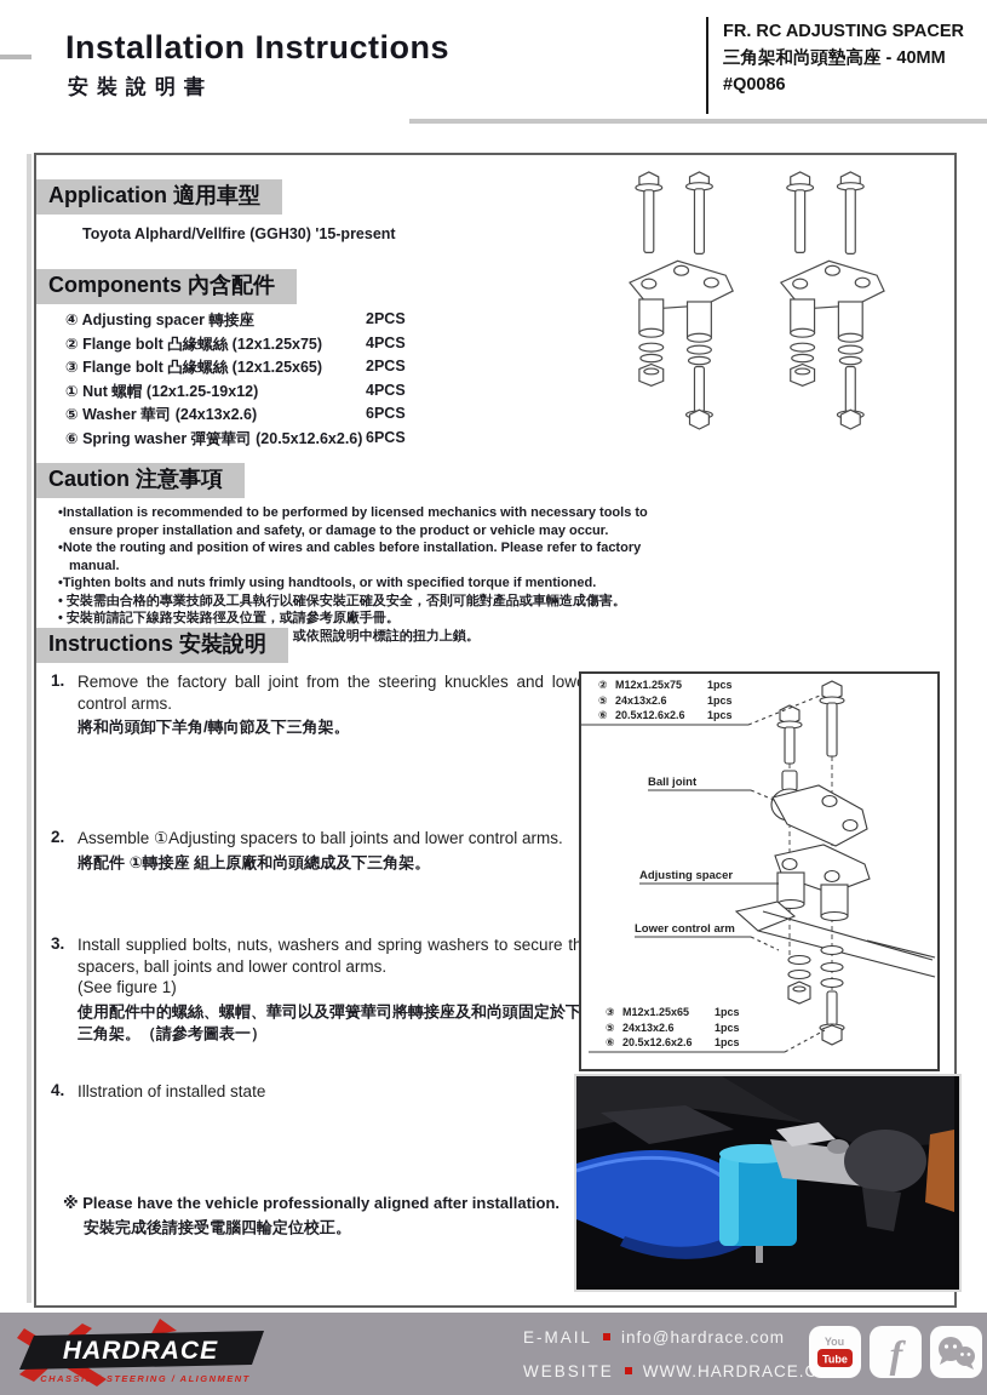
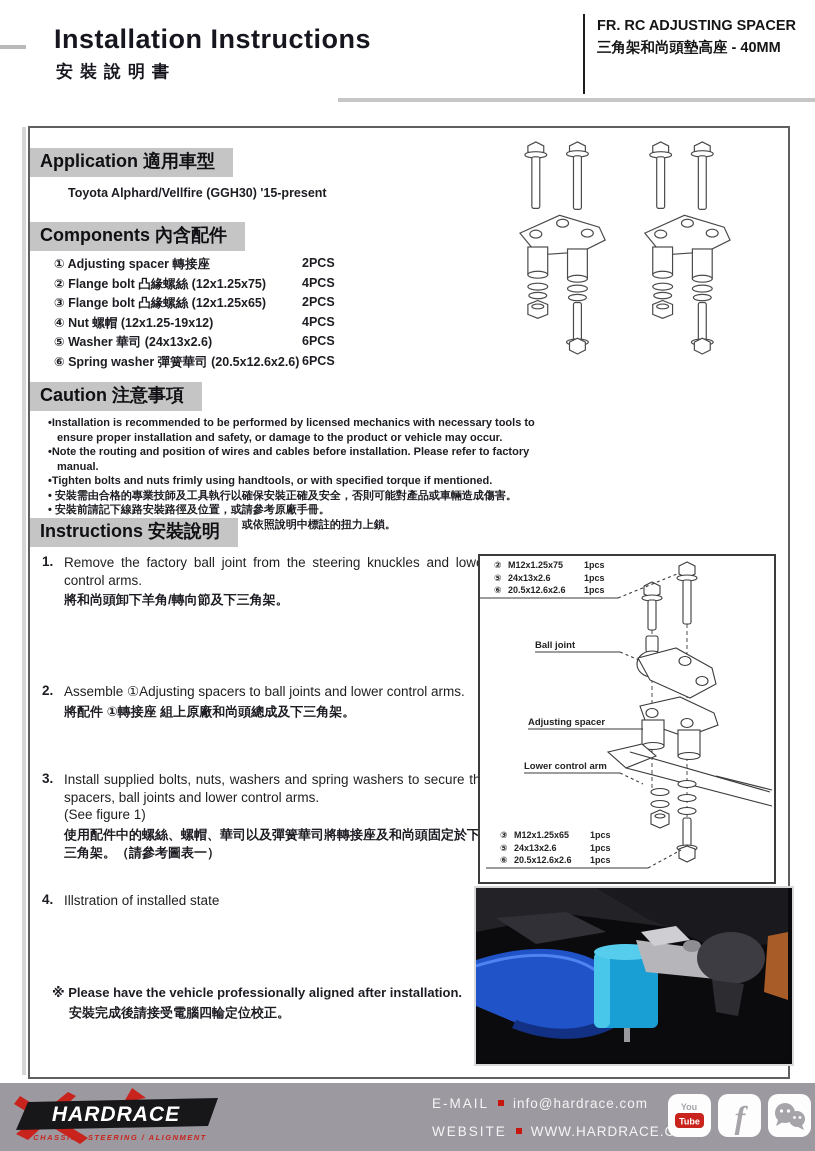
  Installation Instructions
  安裝說明書
  FR. RC ADJUSTING SPACER
  三角架和尚頭墊高座 - 40MM
- #Q0086
  Application 適用車型
  Toyota Alphard/Vellfire (GGH30) '15-present
  Components 內含配件
- ④ Adjusting spacer 轉接座
+ ① Adjusting spacer 轉接座
  2PCS
  ② Flange bolt 凸緣螺絲 (12x1.25x75)
  4PCS
  ③ Flange bolt 凸緣螺絲 (12x1.25x65)
  2PCS
- ① Nut 螺帽 (12x1.25-19x12)
+ ④ Nut 螺帽 (12x1.25-19x12)
  4PCS
  ⑤ Washer 華司 (24x13x2.6)
  6PCS
  ⑥ Spring washer 彈簧華司 (20.5x12.6x2.6)
  6PCS
  Caution 注意事項
  •Installation is recommended to be performed by licensed mechanics with necessary tools to ensure proper installation and safety, or damage to the product or vehicle may occur.
  •Note the routing and position of wires and cables before installation. Please refer to factory manual.
  •Tighten bolts and nuts frimly using handtools, or with specified torque if mentioned.
  • 安裝需由合格的專業技師及工具執行以確保安裝正確及安全，否則可能對產品或車輛造成傷害。
  • 安裝前請記下線路安裝路徑及位置，或請參考原廠手冊。
  Instructions 安裝說明
  1.
  Remove the factory ball joint from the steering knuckles and low control arms.
  將和尚頭卸下羊角/轉向節及下三角架。
  2.
  Assemble ①Adjusting spacers to ball joints and lower control arms.
  將配件 ①轉接座 組上原廠和尚頭總成及下三角架。
  3.
  Install supplied bolts, nuts, washers and spring washers to secure th spacers, ball joints and lower control arms.
  (See figure 1)
  使用配件中的螺絲、螺帽、華司以及彈簧華司將轉接座及和尚頭固定於下三角架。（請參考圖表一）
  4.
  Illstration of installed state
  ※ Please have the vehicle professionally aligned after installation.
  安裝完成後請接受電腦四輪定位校正。
  ②
  M12x1.25x75
  1pcs
  ⑤
  24x13x2.6
  1pcs
  ⑥
  20.5x12.6x2.6
  1pcs
  Ball joint
  Adjusting spacer
  Lower control arm
  ③
  M12x1.25x65
  1pcs
  ⑤
  24x13x2.6
  1pcs
  ⑥
  20.5x12.6x2.6
  1pcs
  HARDRACE
  CHASSIS / STEERING / ALIGNMENT
  E-MAIL
  info@hardrace.com
  WEBSITE
  WWW.HARDRACE.
  You
  Tube
  f
